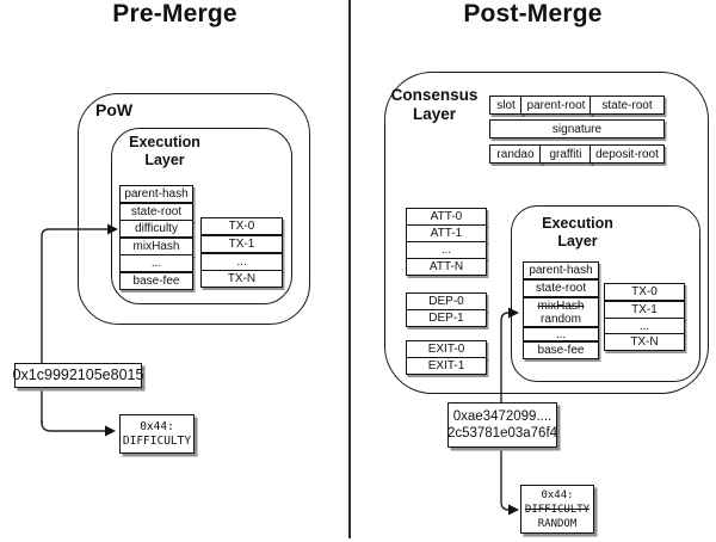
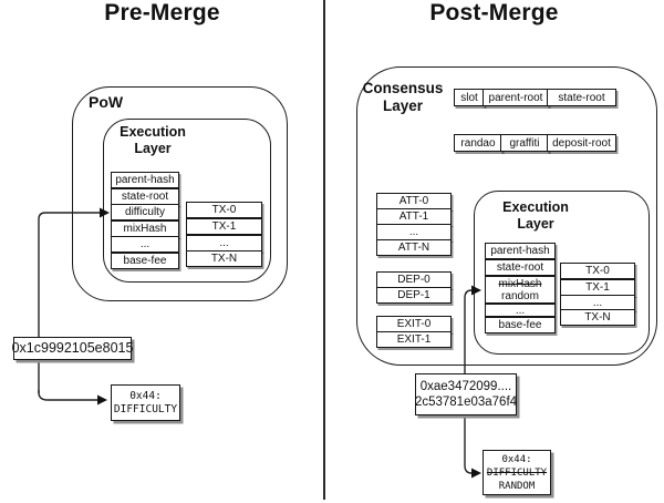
  Pre-Merge
  Post-Merge
  PoW
  Execution
  Layer
  parent-hash
  state-root
  difficulty
  mixHash
  ...
  base-fee
  TX-0
  TX-1
  ...
  TX-N
  0x1c9992105e8015
  0x44:
  DIFFICULTY
  Consensus
  Layer
  slot
  parent-root
  state-root
- signature
  randao
  graffiti
  deposit-root
  ATT-0
  ATT-1
  ...
  ATT-N
  DEP-0
  DEP-1
  EXIT-0
  EXIT-1
  Execution
  Layer
  parent-hash
  state-root
  mixHash
  random
  ...
  base-fee
  TX-0
  TX-1
  ...
  TX-N
  0xae3472099....
  2c53781e03a76f4
  0x44:
  DIFFICULTY
  RANDOM
